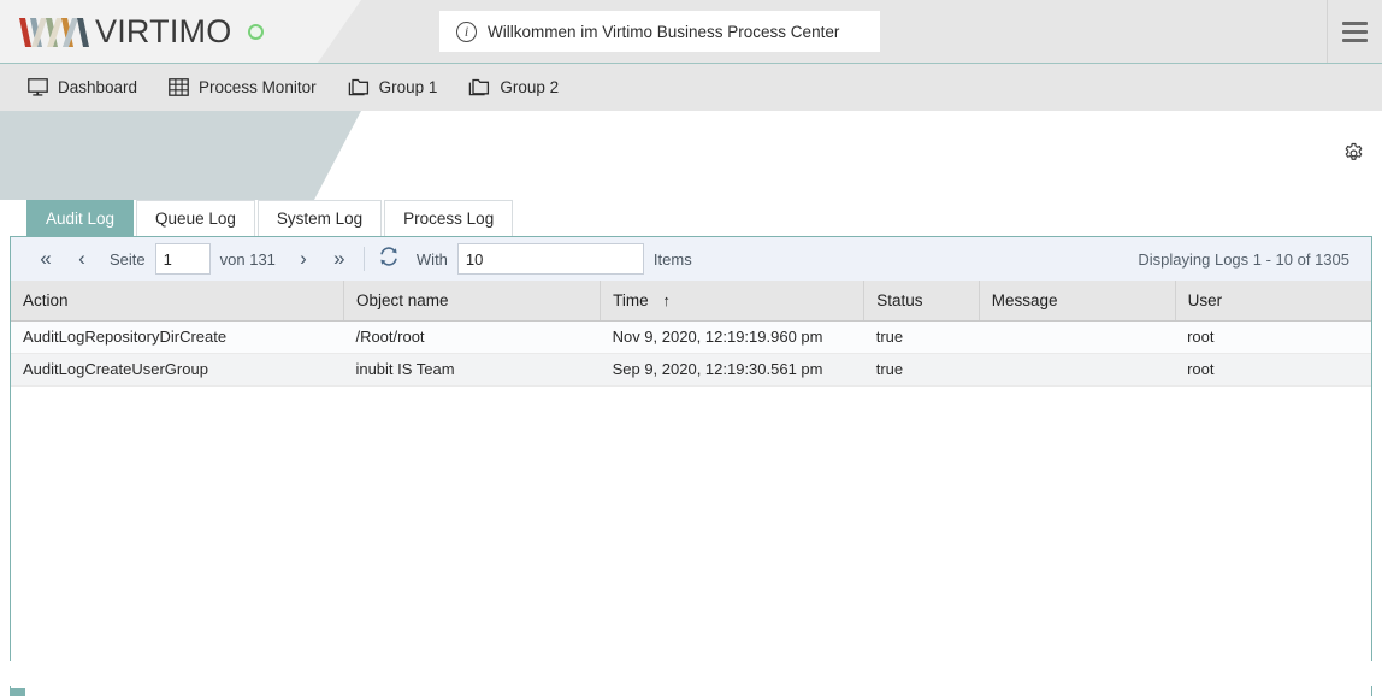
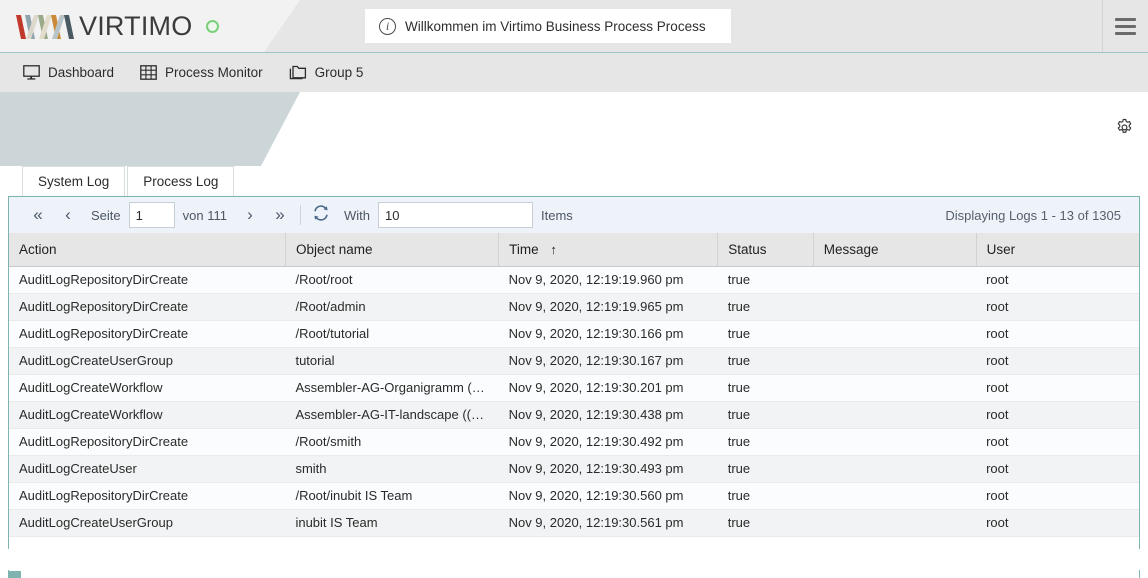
  VIRTIMO
  i
- Willkommen im Virtimo Business Process Center
+ Willkommen im Virtimo Business Process Process
  Dashboard
  Process Monitor
- Group 1
- Group 2
+ Group 5
- Audit Log
- Queue Log
  System Log
  Process Log
  «
  ‹
  Seite
  1
- von 131
+ von 111
  ›
  »
  With
  10
  Items
- Displaying Logs 1 - 10 of 1305
+ Displaying Logs 1 - 13 of 1305
  Action	Object name	Time ↑	Status	Message	User
  AuditLogRepositoryDirCreate	/Root/root	Nov 9, 2020, 12:19:19.960 pm	true		root
+ AuditLogRepositoryDirCreate	/Root/admin	Nov 9, 2020, 12:19:19.965 pm	true		root
+ AuditLogRepositoryDirCreate	/Root/tutorial	Nov 9, 2020, 12:19:30.166 pm	true		root
+ AuditLogCreateUserGroup	tutorial	Nov 9, 2020, 12:19:30.167 pm	true		root
+ AuditLogCreateWorkflow	Assembler-AG-Organigramm ((…	Nov 9, 2020, 12:19:30.201 pm	true		root
+ AuditLogCreateWorkflow	Assembler-AG-IT-landscape ((…	Nov 9, 2020, 12:19:30.438 pm	true		root
+ AuditLogRepositoryDirCreate	/Root/smith	Nov 9, 2020, 12:19:30.492 pm	true		root
+ AuditLogCreateUser	smith	Nov 9, 2020, 12:19:30.493 pm	true		root
+ AuditLogRepositoryDirCreate	/Root/inubit IS Team	Nov 9, 2020, 12:19:30.560 pm	true		root
- AuditLogCreateUserGroup	inubit IS Team	Sep 9, 2020, 12:19:30.561 pm	true		root
+ AuditLogCreateUserGroup	inubit IS Team	Nov 9, 2020, 12:19:30.561 pm	true		root
